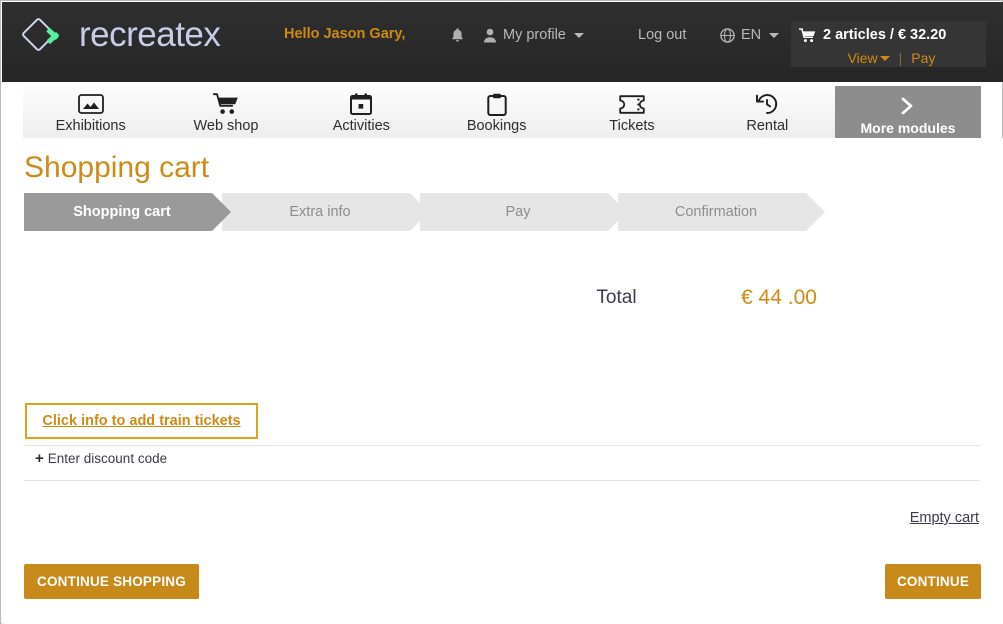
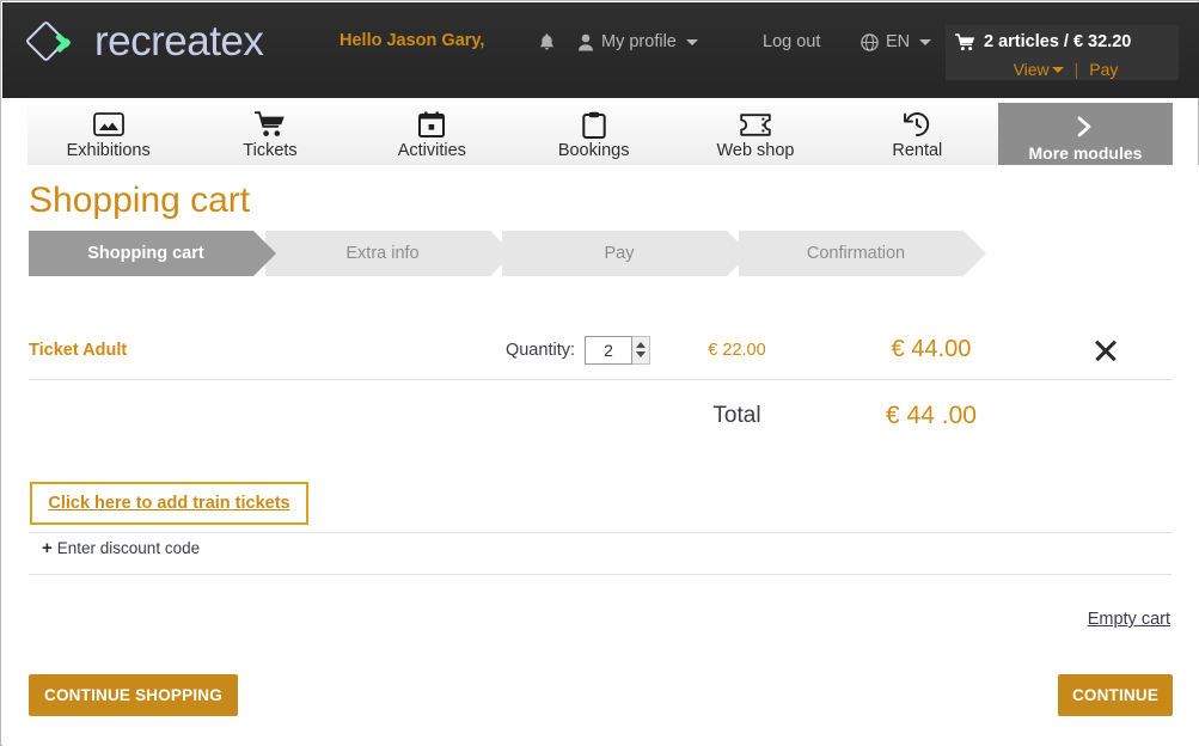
  recreatex
  Hello Jason Gary,
  My profile
  Log out
  EN
  2 articles / € 32.20
  View
  |
  Pay
  Exhibitions
- Web shop
+ Tickets
  Activities
  Bookings
- Tickets
+ Web shop
  Rental
  More modules
  Shopping cart
  Shopping cart
  Extra info
  Pay
  Confirmation
+ Ticket Adult
+ Quantity:
+ 2
+ € 22.00
+ € 44.00
  Total
  € 44 .00
- Click info to add train tickets
+ Click here to add train tickets
  +
  Enter discount code
  Empty cart
  CONTINUE SHOPPING
  CONTINUE
